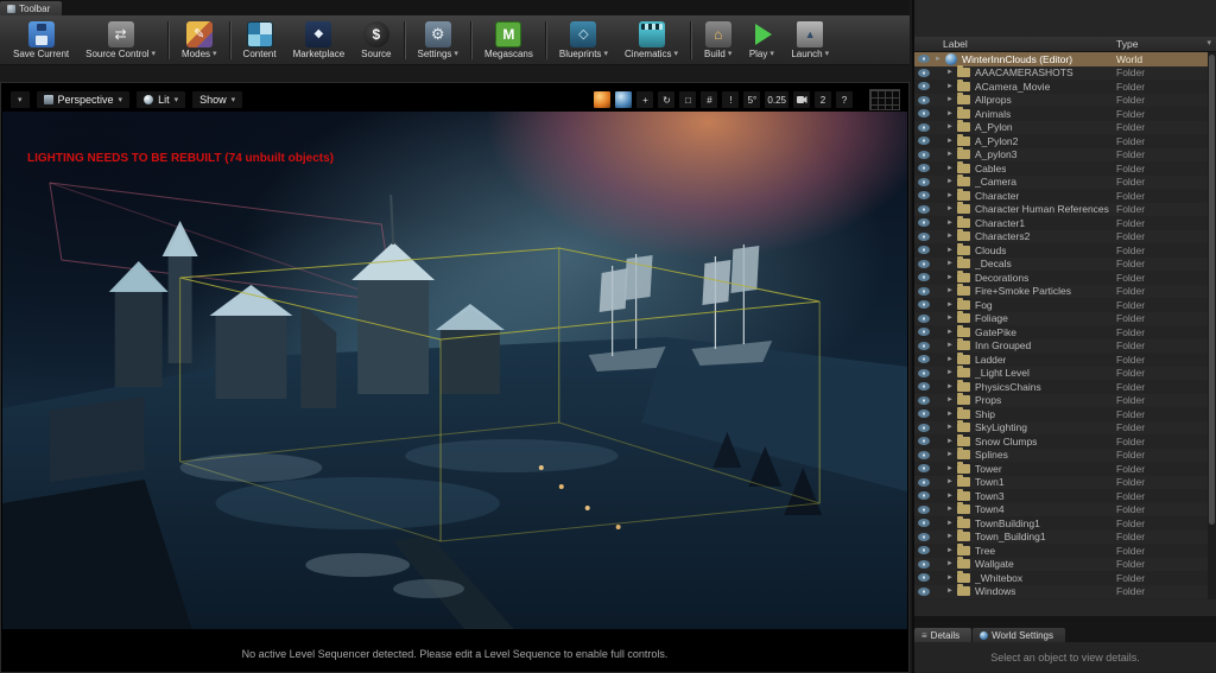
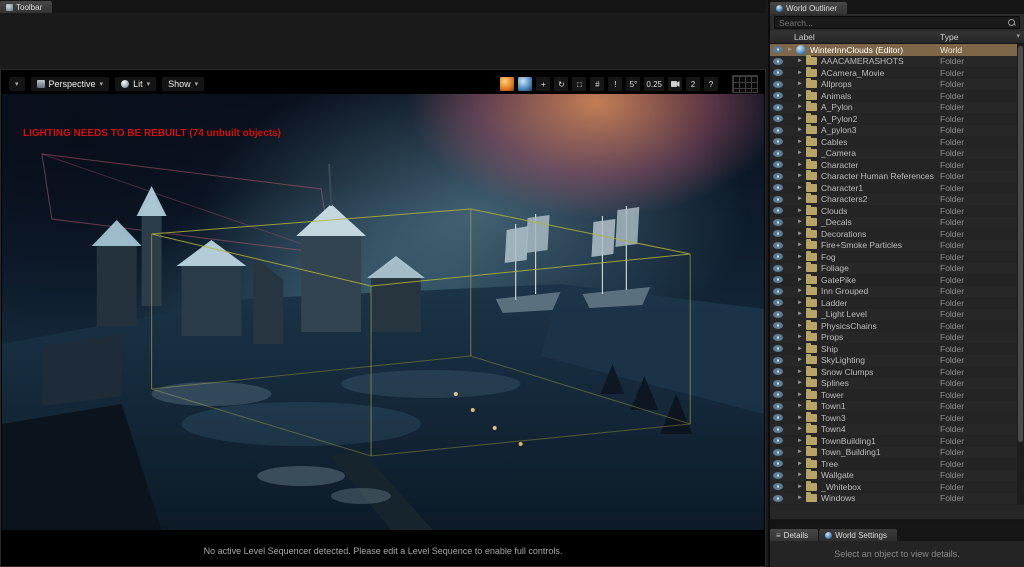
  Toolbar
- Save Current
- Source Control
- Modes
- Content
- Marketplace
- Source
- Settings
- Megascans
- Blueprints
- Cinematics
- Build
- Play
- Launch
  Perspective
  Lit
  Show
  +
  ↻
  □
  #
  !
  5°
  0.25
  2
  ?
  LIGHTING NEEDS TO BE REBUILT (74 unbuilt objects)
  No active Level Sequencer detected. Please edit a Level Sequence to enable full controls.
+ World Outliner
+ Search...
  Label
  Type
  WinterInnClouds (Editor)
  World
  AAACAMERASHOTS
  Folder
  ACamera_Movie
  Folder
  Allprops
  Folder
  Animals
  Folder
  A_Pylon
  Folder
  A_Pylon2
  Folder
  A_pylon3
  Folder
  Cables
  Folder
  _Camera
  Folder
  Character
  Folder
  Character Human References
  Folder
  Character1
  Folder
  Characters2
  Folder
  Clouds
  Folder
  _Decals
  Folder
  Decorations
  Folder
  Fire+Smoke Particles
  Folder
  Fog
  Folder
  Foliage
  Folder
  GatePike
  Folder
  Inn Grouped
  Folder
  Ladder
  Folder
  _Light Level
  Folder
  PhysicsChains
  Folder
  Props
  Folder
  Ship
  Folder
  SkyLighting
  Folder
  Snow Clumps
  Folder
  Splines
  Folder
  Tower
  Folder
  Town1
  Folder
  Town3
  Folder
  Town4
  Folder
  TownBuilding1
  Folder
  Town_Building1
  Folder
  Tree
  Folder
  Wallgate
  Folder
  _Whitebox
  Folder
  Windows
  Folder
  ≡
  Details
  World Settings
  Select an object to view details.
